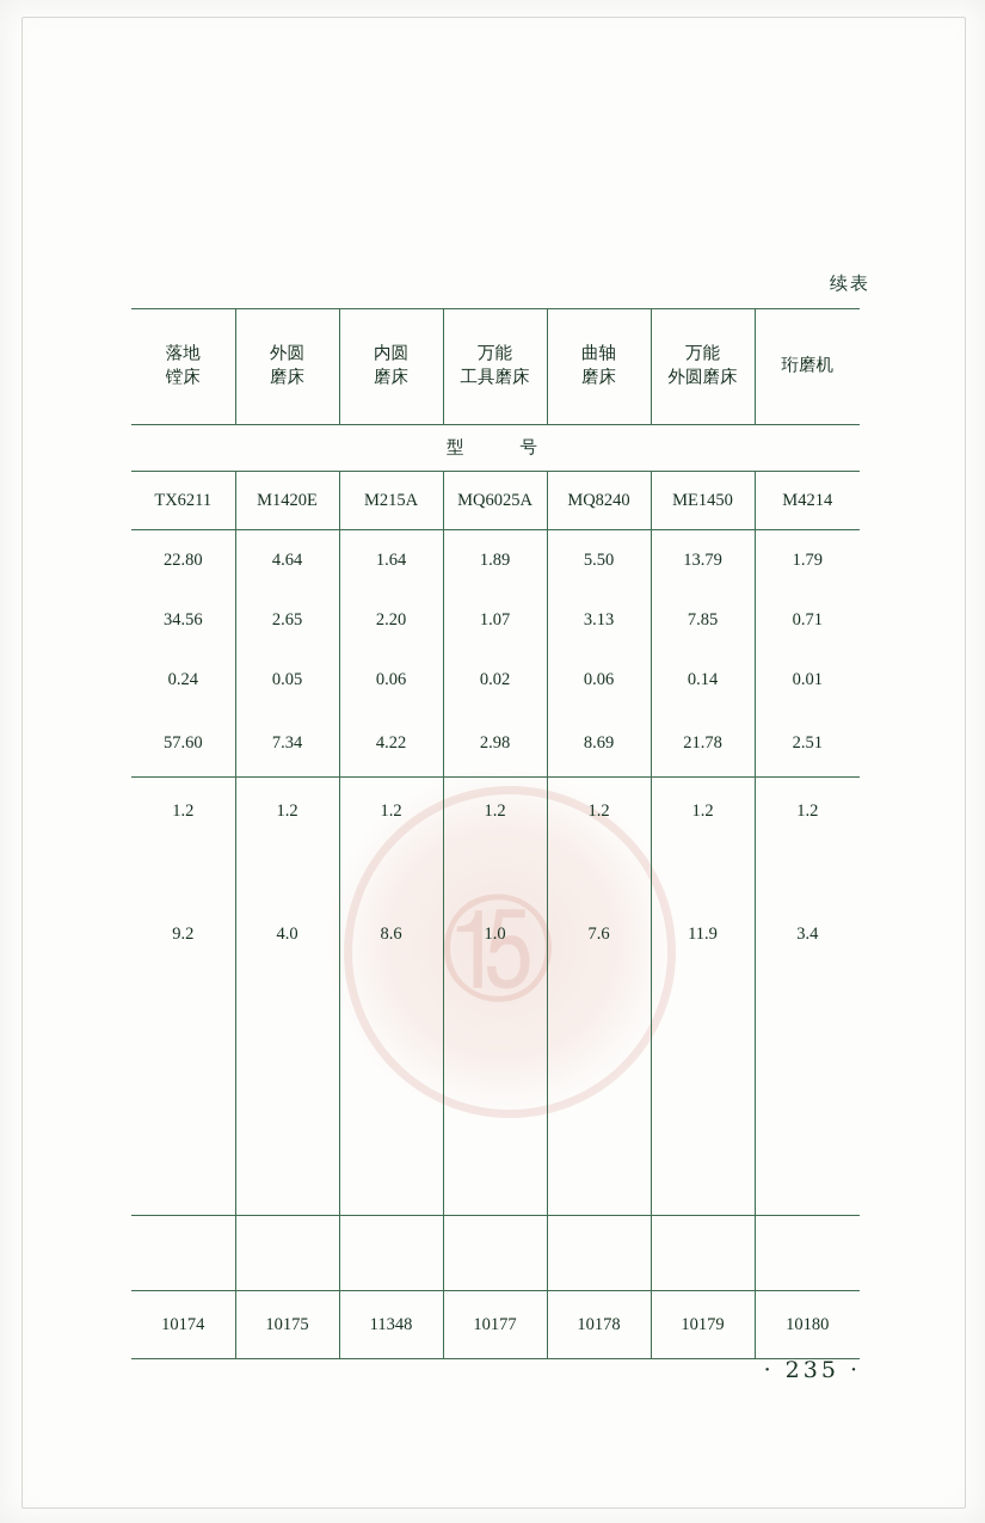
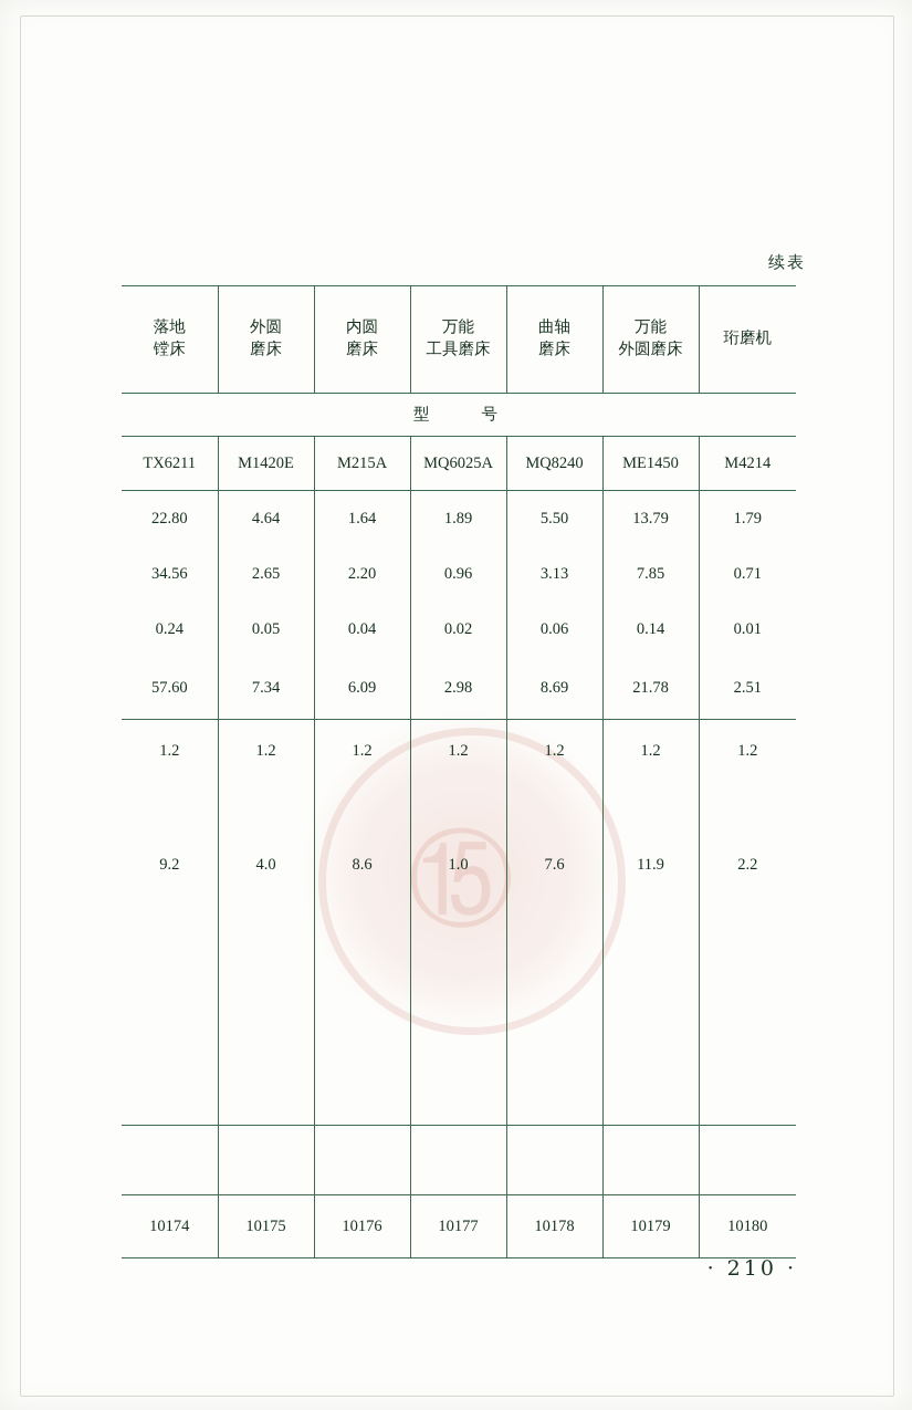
  ⑮
  续表
  落地 镗床	外圆 磨床	内圆 磨床	万能 工具磨床	曲轴 磨床	万能 外圆磨床	珩磨机
  型 号
  TX6211	M1420E	M215A	MQ6025A	MQ8240	ME1450	M4214
  22.80	4.64	1.64	1.89	5.50	13.79	1.79
- 34.56	2.65	2.20	1.07	3.13	7.85	0.71
+ 34.56	2.65	2.20	0.96	3.13	7.85	0.71
- 0.24	0.05	0.06	0.02	0.06	0.14	0.01
+ 0.24	0.05	0.04	0.02	0.06	0.14	0.01
- 57.60	7.34	4.22	2.98	8.69	21.78	2.51
+ 57.60	7.34	6.09	2.98	8.69	21.78	2.51
  1.2	1.2	1.2	1.2	1.2	1.2	1.2
- 9.2	4.0	8.6	1.0	7.6	11.9	3.4
+ 9.2	4.0	8.6	1.0	7.6	11.9	2.2
- 10174	10175	11348	10177	10178	10179	10180
+ 10174	10175	10176	10177	10178	10179	10180
- · 235 ·
+ · 210 ·
